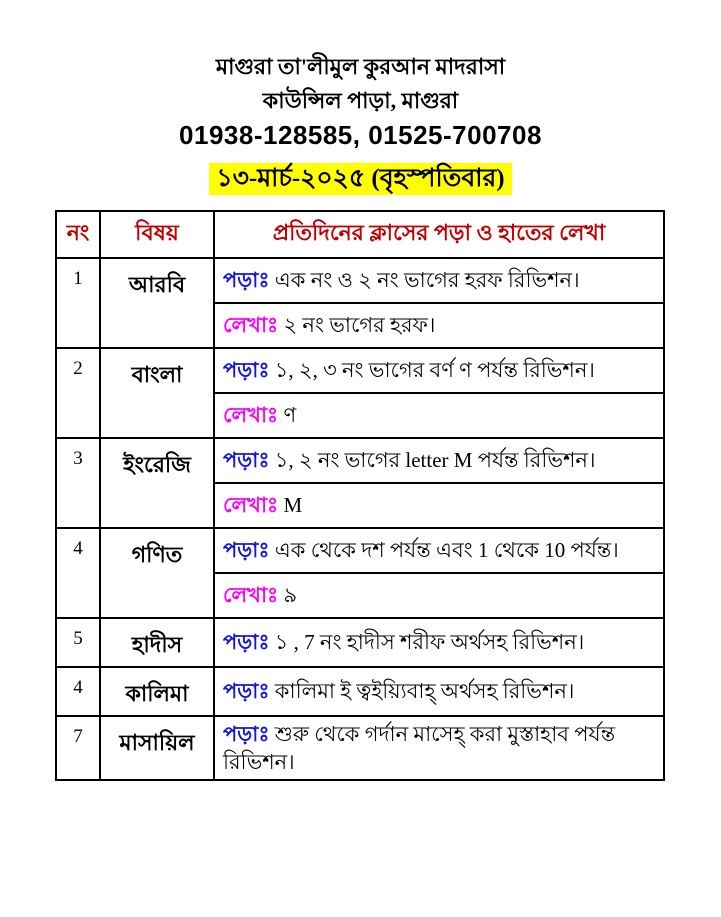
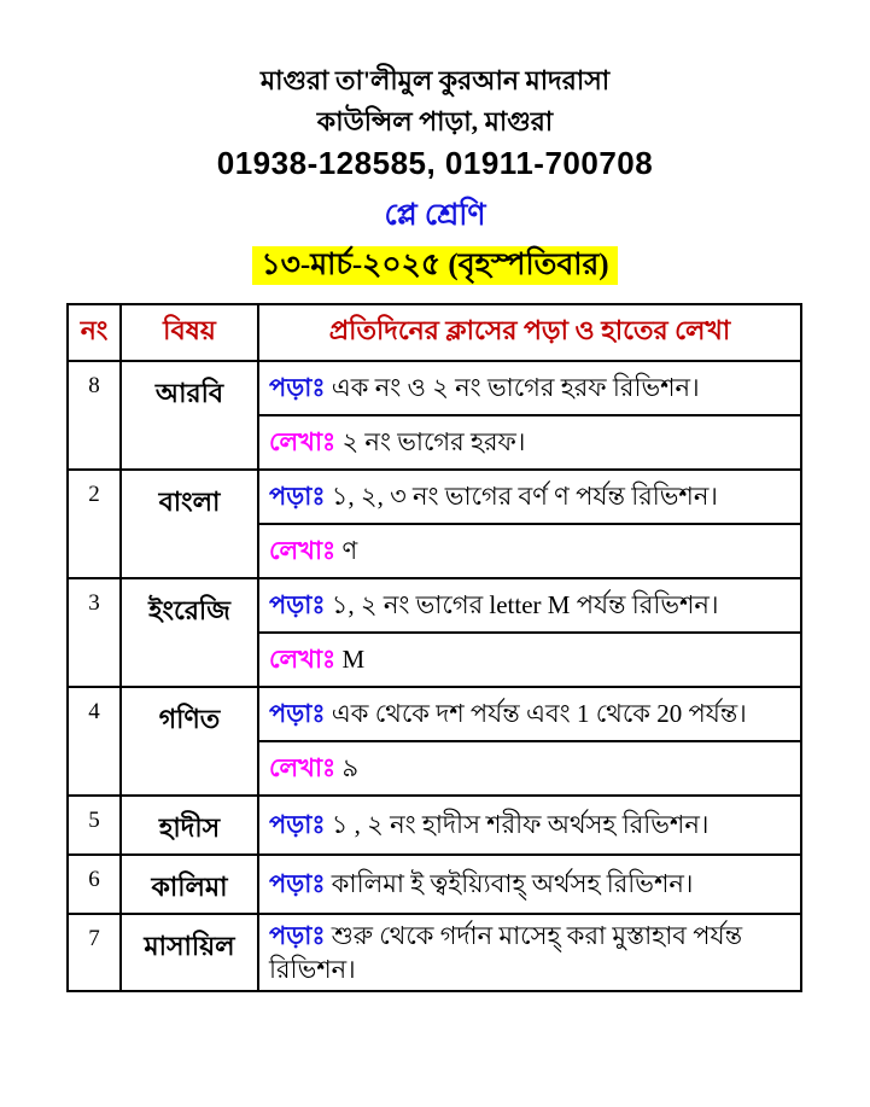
  মাগুরা তা'লীমুল কুরআন মাদরাসা
  কাউন্সিল পাড়া, মাগুরা
- 01938-128585, 01525-700708
+ 01938-128585, 01911-700708
+ প্লে শ্রেণি
  ১৩-মার্চ-২০২৫ (বৃহস্পতিবার)
  নং	বিষয়	প্রতিদিনের ক্লাসের পড়া ও হাতের লেখা
- 1	আরবি	পড়াঃ এক নং ও ২ নং ভাগের হরফ রিভিশন।
+ 8	আরবি	পড়াঃ এক নং ও ২ নং ভাগের হরফ রিভিশন।
  লেখাঃ ২ নং ভাগের হরফ।
  2	বাংলা	পড়াঃ ১, ২, ৩ নং ভাগের বর্ণ ণ পর্যন্ত রিভিশন।
  লেখাঃ ণ
  3	ইংরেজি	পড়াঃ ১, ২ নং ভাগের letter M পর্যন্ত রিভিশন।
  লেখাঃ M
- 4	গণিত	পড়াঃ এক থেকে দশ পর্যন্ত এবং 1 থেকে 10 পর্যন্ত।
+ 4	গণিত	পড়াঃ এক থেকে দশ পর্যন্ত এবং 1 থেকে 20 পর্যন্ত।
  লেখাঃ ৯
- 5	হাদীস	পড়াঃ ১ , 7 নং হাদীস শরীফ অর্থসহ রিভিশন।
+ 5	হাদীস	পড়াঃ ১ , ২ নং হাদীস শরীফ অর্থসহ রিভিশন।
- 4	কালিমা	পড়াঃ কালিমা ই ত্বইয়্যিবাহ্ অর্থসহ রিভিশন।
+ 6	কালিমা	পড়াঃ কালিমা ই ত্বইয়্যিবাহ্ অর্থসহ রিভিশন।
  7	মাসায়িল	পড়াঃ শুরু থেকে গর্দান মাসেহ্ করা মুস্তাহাব পর্যন্ত রিভিশন।
